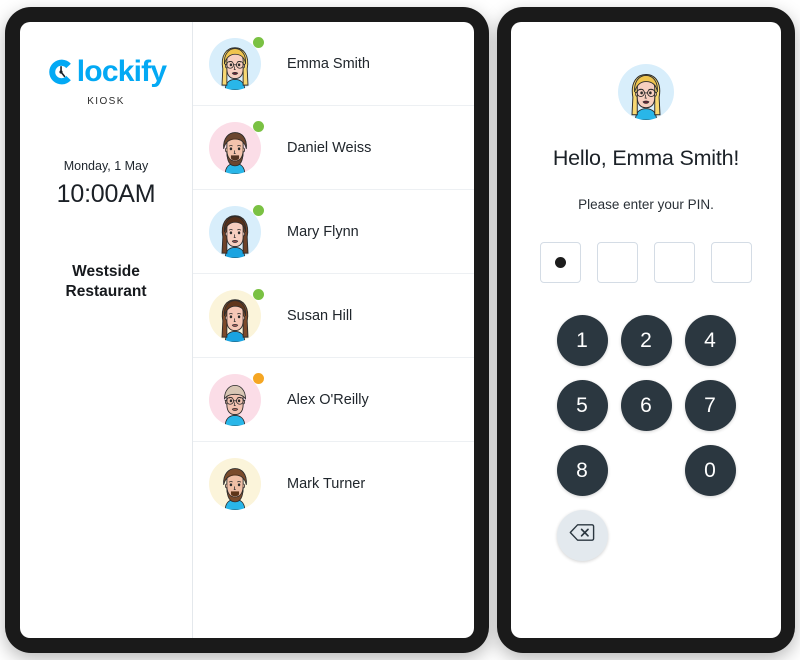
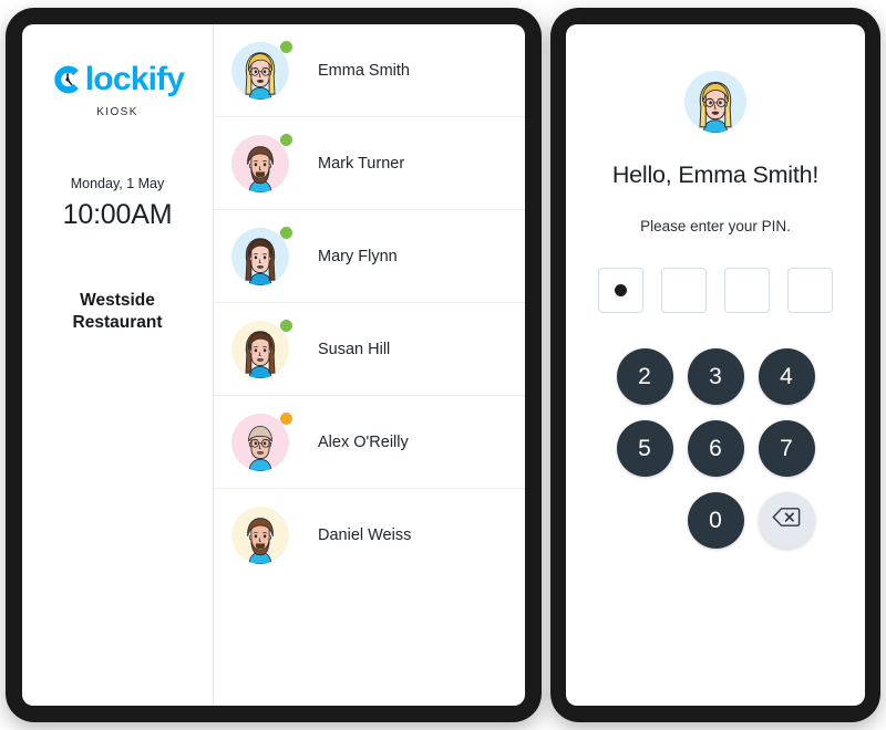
  lockify
  KIOSK
  Monday, 1 May
  10:00AM
  Westside Restaurant
  Emma Smith
- Daniel Weiss
+ Mark Turner
  Mary Flynn
  Susan Hill
  Alex O'Reilly
- Mark Turner
+ Daniel Weiss
  Hello, Emma Smith!
  Please enter your PIN.
- 1
  2
+ 3
  4
  5
  6
  7
- 8
  0
